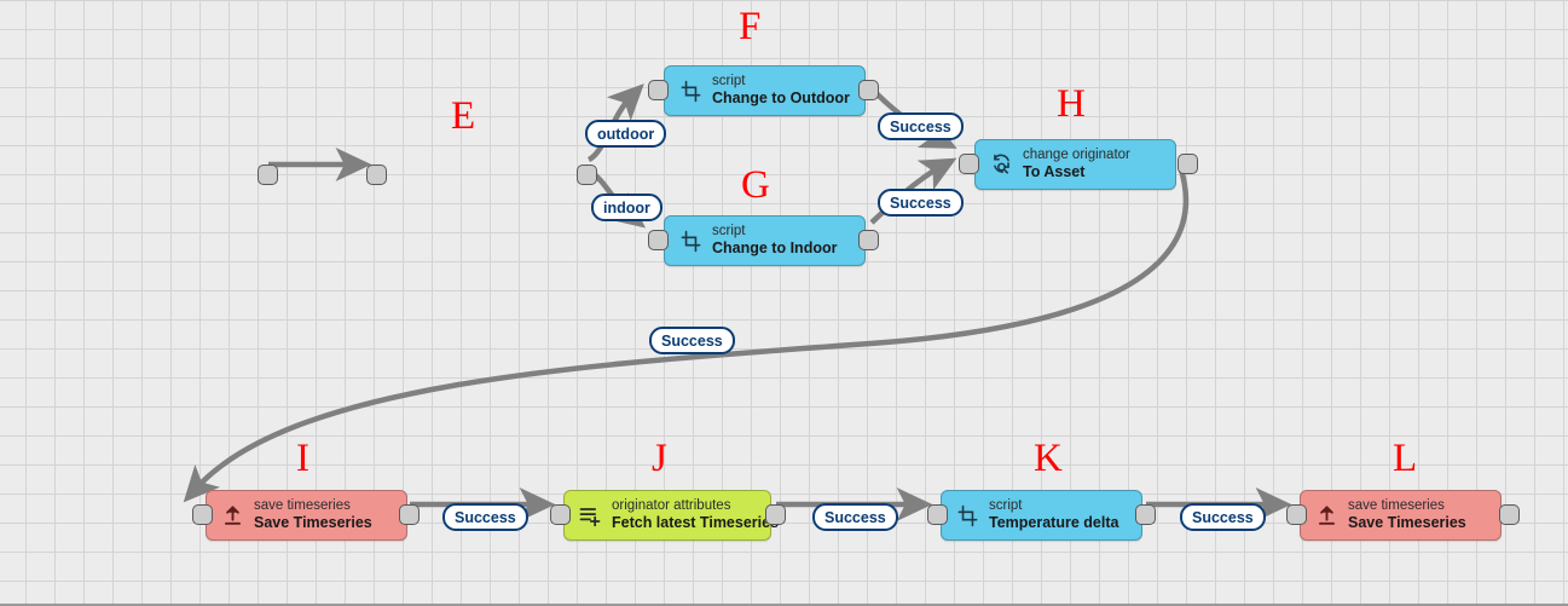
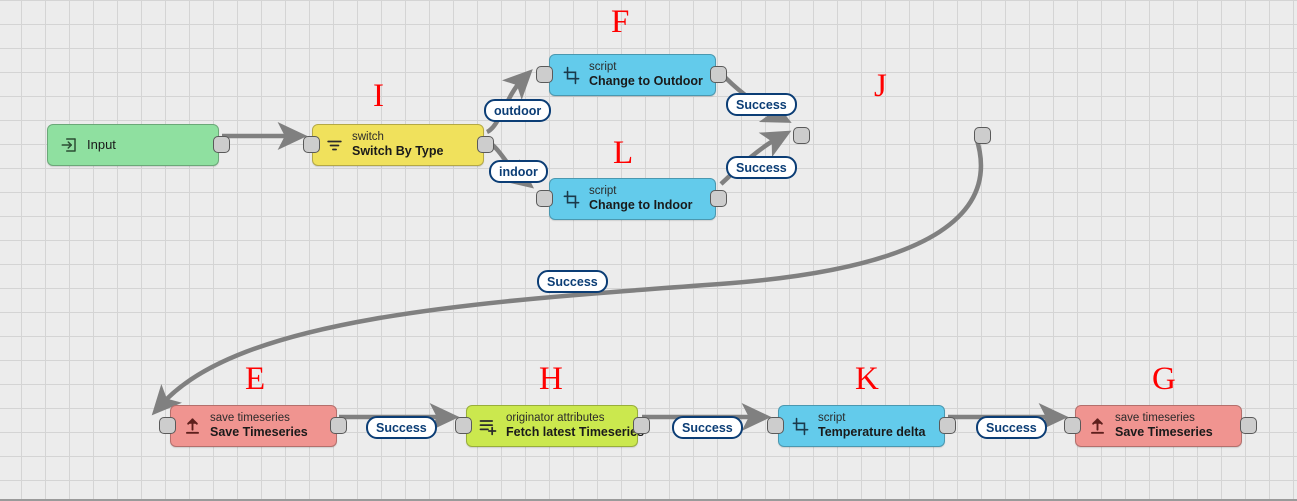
+ Input
+ switch
+ Switch By Type
  script
  Change to Outdoor
  script
  Change to Indoor
- change originator
- To Asset
  save timeseries
  Save Timeseries
  originator attributes
  Fetch latest Timeseri
  script
  Temperature delta
  save timeseries
  Save Timeseries
  outdoor
  indoor
  Success
  Success
  Success
  Success
  Success
  Success
- E
+ I
  F
- G
+ L
- H
+ J
- I
+ E
- J
+ H
  K
- L
+ G
